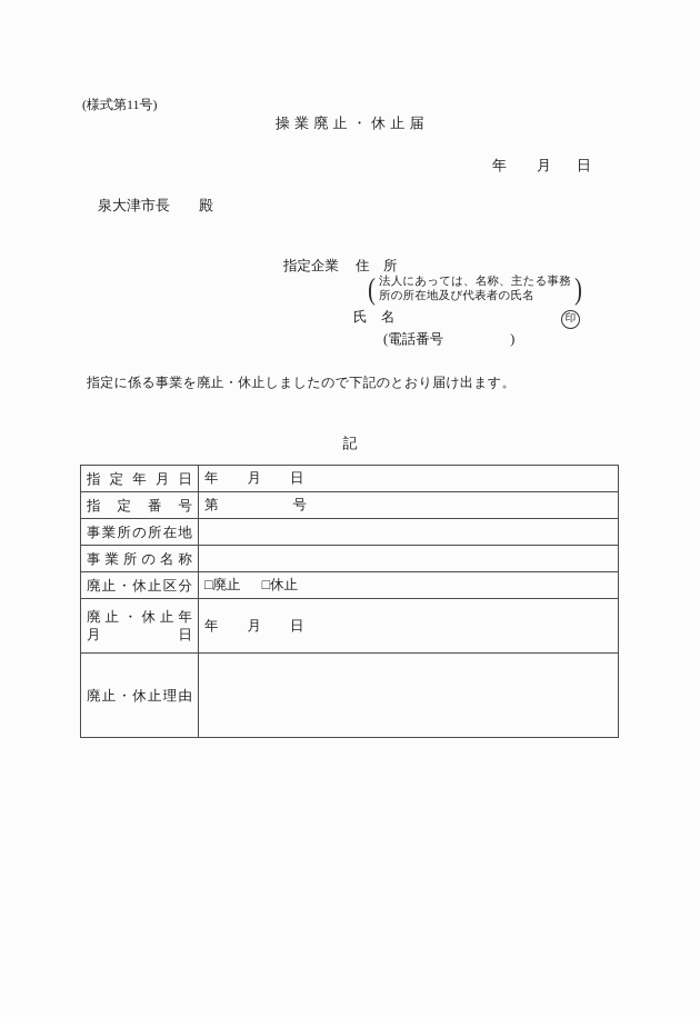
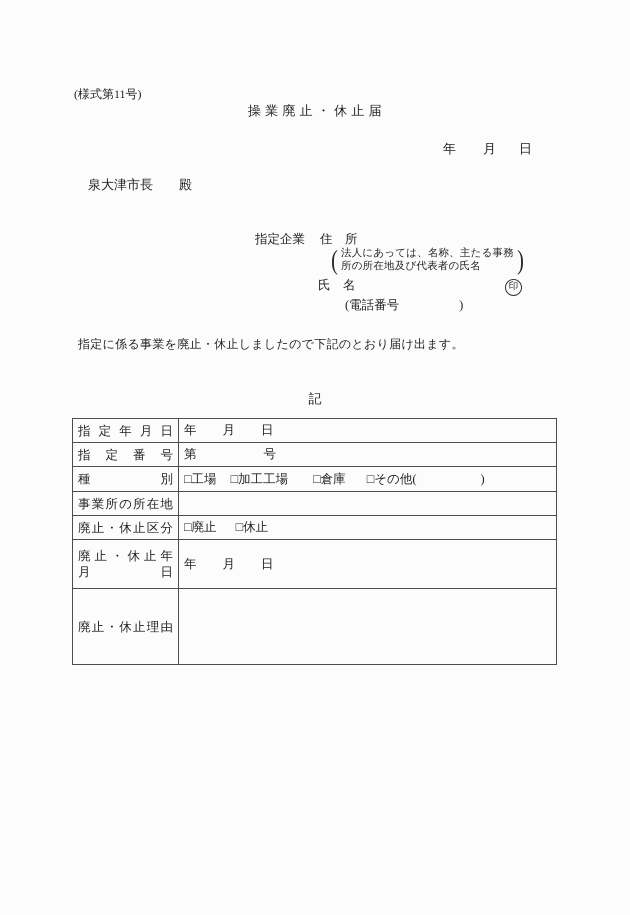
  (様式第11号)
  操 業 廃 止 ・ 休 止 届
  年 月 日
  泉大津市長 殿
  指定企業 住 所
  (
  法人にあっては、名称、主たる事務
  所の所在地及び代表者の氏名
  )
  氏 名
  印
  (電話番号 )
  指定に係る事業を廃止・休止しましたので下記のとおり届け出ます。
  記
  指 定 年 月 日	年 月 日
  指 定 番 号	第 号
+ 種 別	□工場 □加工工場 □倉庫 □その他( )
  事業所の所在地
- 事 業 所 の 名 称
  廃止・休止区分	□廃止 □休止
  廃 止 ・ 休 止 年 月 日	年 月 日
  廃止・休止理由
